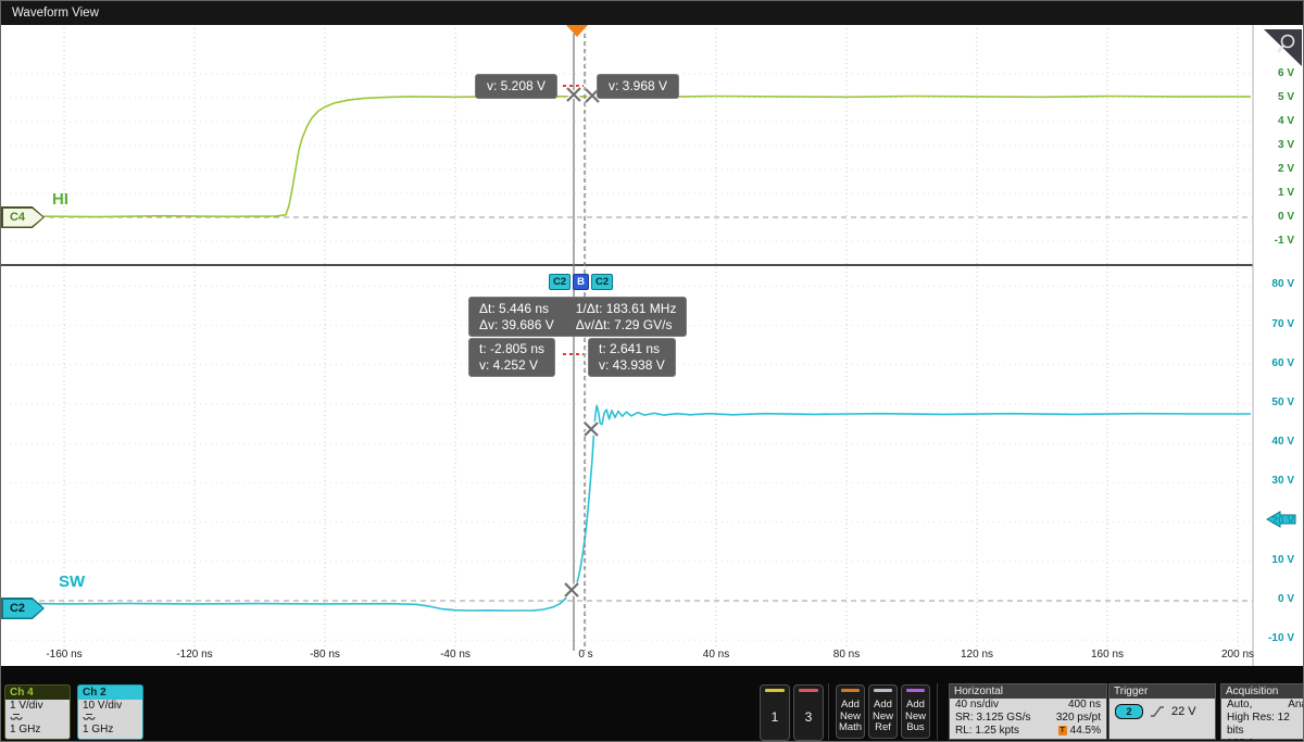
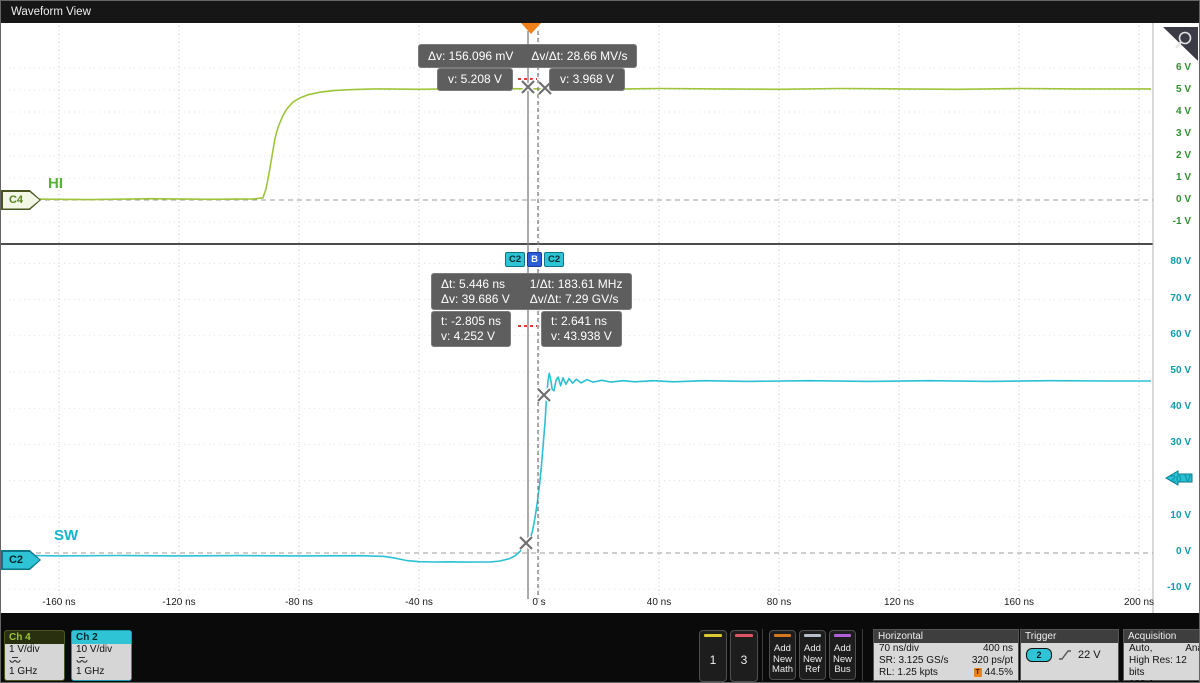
  Waveform View
  6 V
  5 V
  4 V
  3 V
  2 V
  1 V
  0 V
  -1 V
  80 V
  70 V
  60 V
  50 V
  40 V
  30 V
  20 V
  10 V
  0 V
  -10 V
  -160 ns
  -120 ns
  -80 ns
  -40 ns
  0 s
  40 ns
  80 ns
  120 ns
  160 ns
  200 ns
  C4
  HI
  C2
  SW
+ Δv: 156.096 mV
+ Δv/Δt: 28.66 MV/s
  v: 5.208 V
  v: 3.968 V
  C2
  B
  C2
  Δt: 5.446 ns
  1/Δt: 183.61 MHz
  Δv: 39.686 V
  Δv/Δt: 7.29 GV/s
  t: -2.805 ns
  v: 4.252 V
  t: 2.641 ns
  v: 43.938 V
  Ch 4
  1 V/div
  1 GHz
  Ch 2
  10 V/div
  1 GHz
  1
  3
  Add New Math
  Add New Ref
  Add New Bus
  Horizontal
- 40 ns/div
+ 70 ns/div
  400 ns
  SR: 3.125 GS/s
  320 ps/pt
  RL: 1.25 kpts
  44.5%
  Trigger
  2
  22 V
  Acquisition
  Auto,
  High Res: 12 bits
